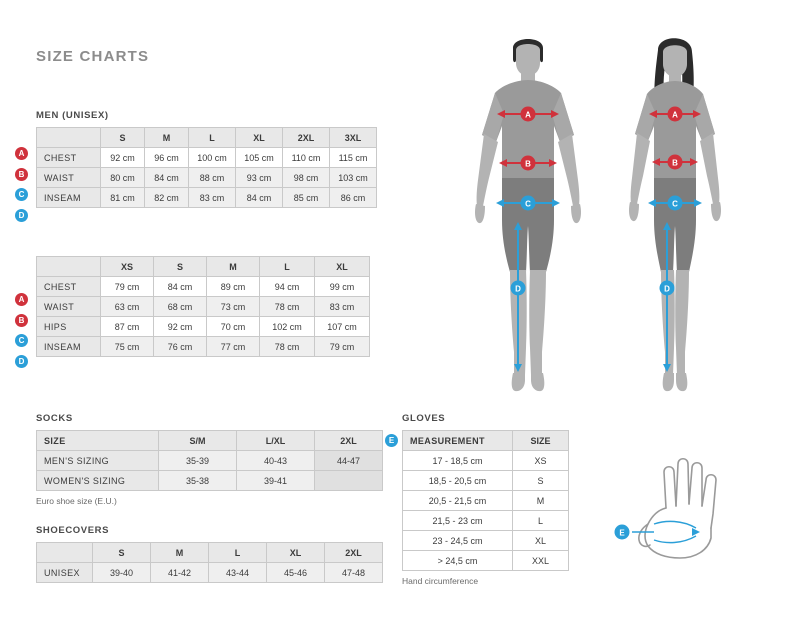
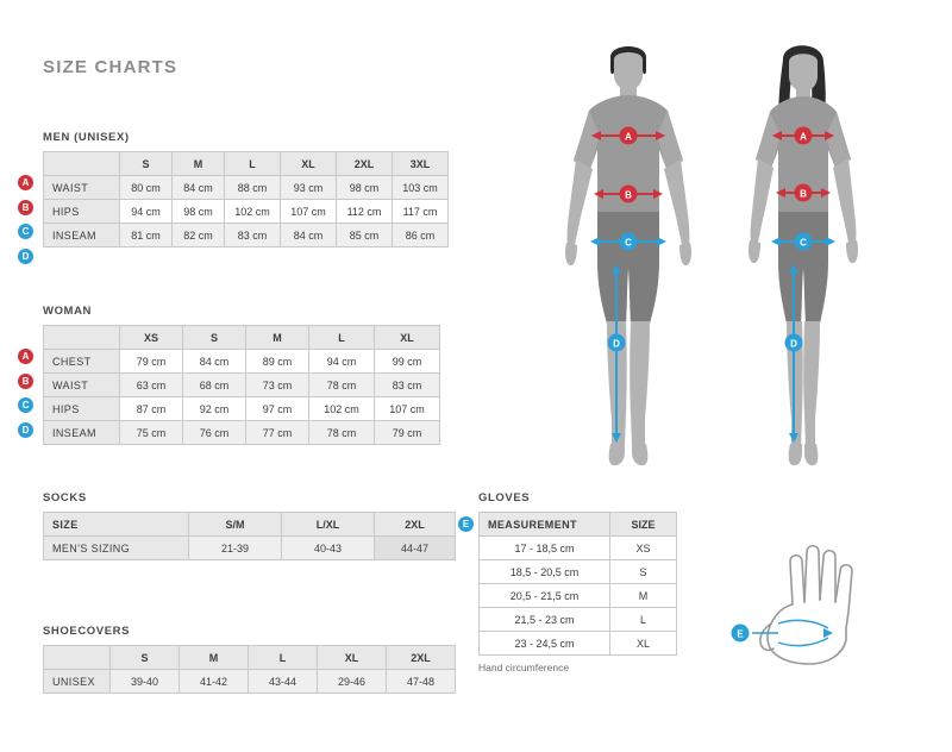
  SIZE CHARTS
  MEN (UNISEX)
  	S	M	L	XL	2XL	3XL
- CHEST	92 cm	96 cm	100 cm	105 cm	110 cm	115 cm
  WAIST	80 cm	84 cm	88 cm	93 cm	98 cm	103 cm
+ HIPS	94 cm	98 cm	102 cm	107 cm	112 cm	117 cm
  INSEAM	81 cm	82 cm	83 cm	84 cm	85 cm	86 cm
  A
  B
  C
  D
+ WOMAN
  	XS	S	M	L	XL
  CHEST	79 cm	84 cm	89 cm	94 cm	99 cm
  WAIST	63 cm	68 cm	73 cm	78 cm	83 cm
- HIPS	87 cm	92 cm	70 cm	102 cm	107 cm
+ HIPS	87 cm	92 cm	97 cm	102 cm	107 cm
  INSEAM	75 cm	76 cm	77 cm	78 cm	79 cm
  A
  B
  C
  D
  SOCKS
  SIZE	S/M	L/XL	2XL
- MEN'S SIZING	35-39	40-43	44-47
+ MEN'S SIZING	21-39	40-43	44-47
- WOMEN'S SIZING	35-38	39-41
- Euro shoe size (E.U.)
  SHOECOVERS
  	S	M	L	XL	2XL
- UNISEX	39-40	41-42	43-44	45-46	47-48
+ UNISEX	39-40	41-42	43-44	29-46	47-48
  GLOVES
  MEASUREMENT	SIZE
  17 - 18,5 cm	XS
  18,5 - 20,5 cm	S
  20,5 - 21,5 cm	M
  21,5 - 23 cm	L
  23 - 24,5 cm	XL
- > 24,5 cm	XXL
  Hand circumference
  E
  A
  B
  C
  D
  A
  B
  C
  D
  E
